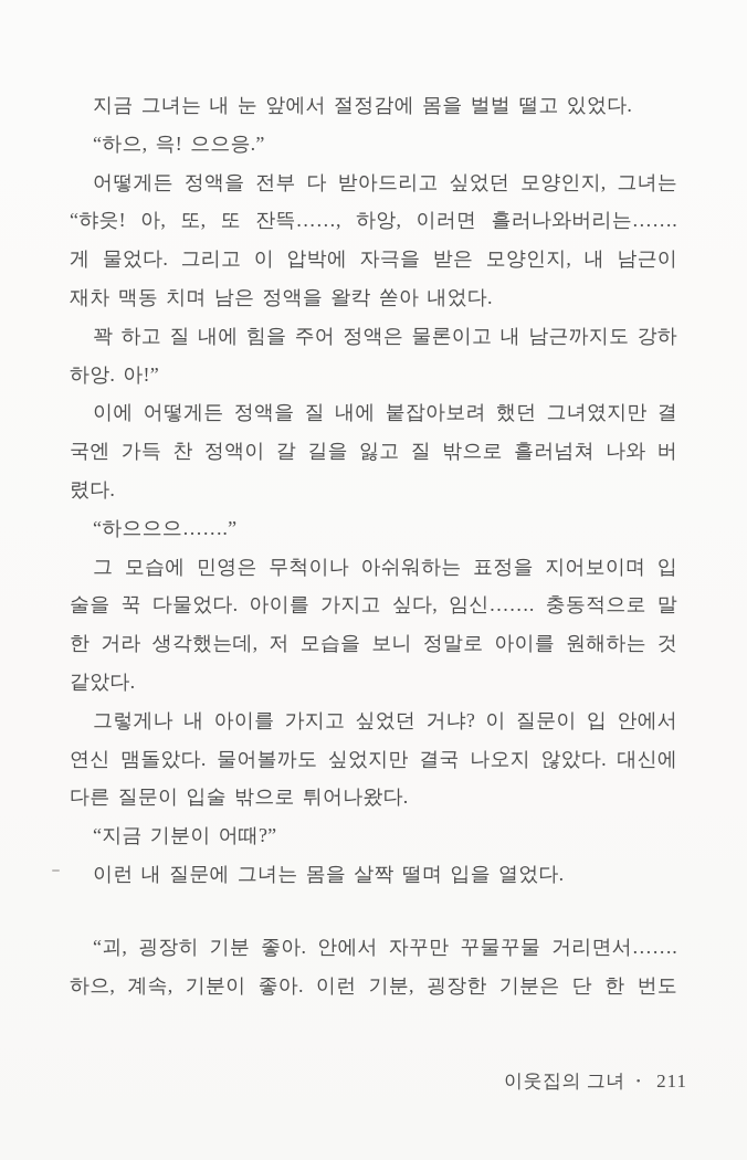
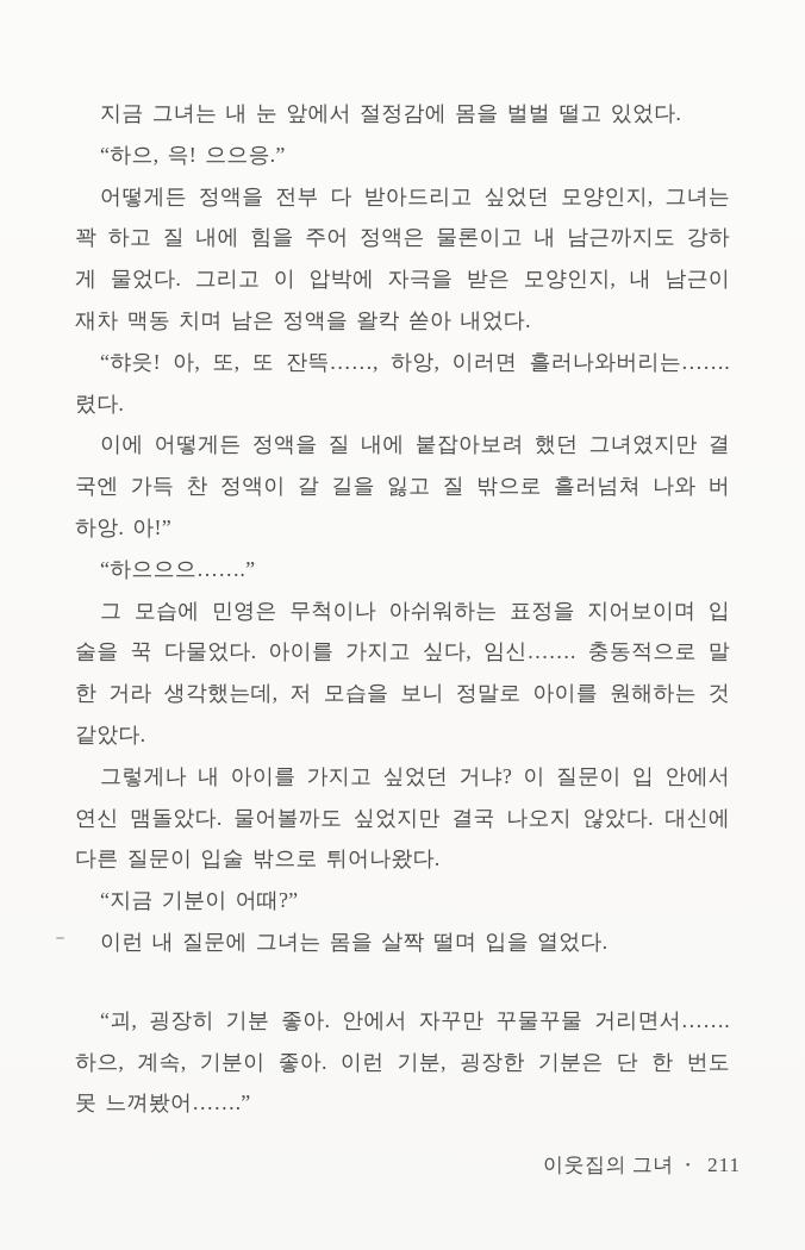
  지금 그녀는 내 눈 앞에서 절정감에 몸을 벌벌 떨고 있었다.
  “하으, 윽! 으으응.”
  어떻게든 정액을 전부 다 받아드리고 싶었던 모양인지, 그녀는
- “햐읏! 아, 또, 또 잔뜩……, 하앙, 이러면 흘러나와버리는…….
+ 꽉 하고 질 내에 힘을 주어 정액은 물론이고 내 남근까지도 강하
  게 물었다. 그리고 이 압박에 자극을 받은 모양인지, 내 남근이
  재차 맥동 치며 남은 정액을 왈칵 쏟아 내었다.
- 꽉 하고 질 내에 힘을 주어 정액은 물론이고 내 남근까지도 강하
+ “햐읏! 아, 또, 또 잔뜩……, 하앙, 이러면 흘러나와버리는…….
- 하앙. 아!”
+ 렸다.
  이에 어떻게든 정액을 질 내에 붙잡아보려 했던 그녀였지만 결
  국엔 가득 찬 정액이 갈 길을 잃고 질 밖으로 흘러넘쳐 나와 버
- 렸다.
+ 하앙. 아!”
  “하으으으…….”
  그 모습에 민영은 무척이나 아쉬워하는 표정을 지어보이며 입
  술을 꾹 다물었다. 아이를 가지고 싶다, 임신……. 충동적으로 말
  한 거라 생각했는데, 저 모습을 보니 정말로 아이를 원해하는 것
  같았다.
  그렇게나 내 아이를 가지고 싶었던 거냐? 이 질문이 입 안에서
  연신 맴돌았다. 물어볼까도 싶었지만 결국 나오지 않았다. 대신에
  다른 질문이 입술 밖으로 튀어나왔다.
  “지금 기분이 어때?”
  이런 내 질문에 그녀는 몸을 살짝 떨며 입을 열었다.
  “괴, 굉장히 기분 좋아. 안에서 자꾸만 꾸물꾸물 거리면서…….
  하으, 계속, 기분이 좋아. 이런 기분, 굉장한 기분은 단 한 번도
+ 못 느껴봤어…….”
  이웃집의 그녀
  •
  211
